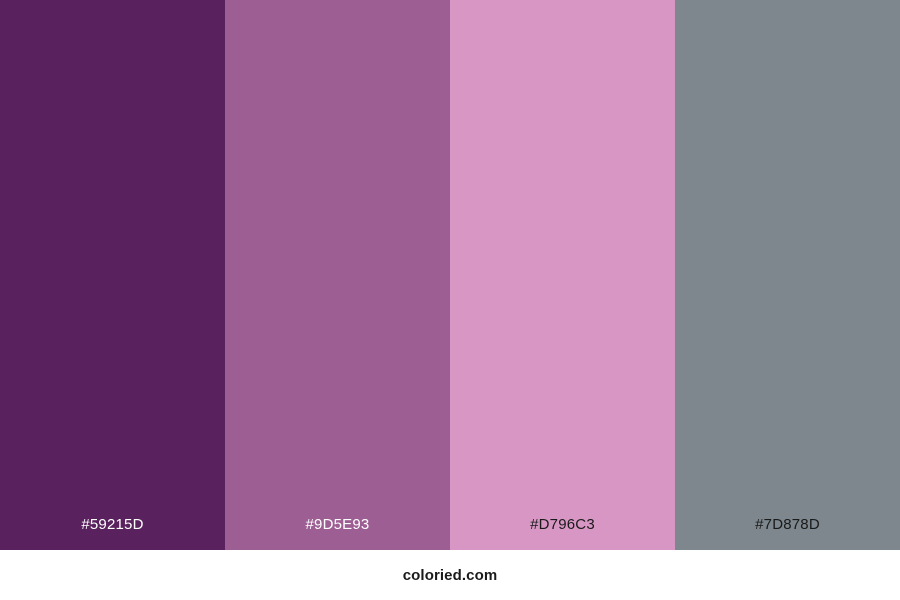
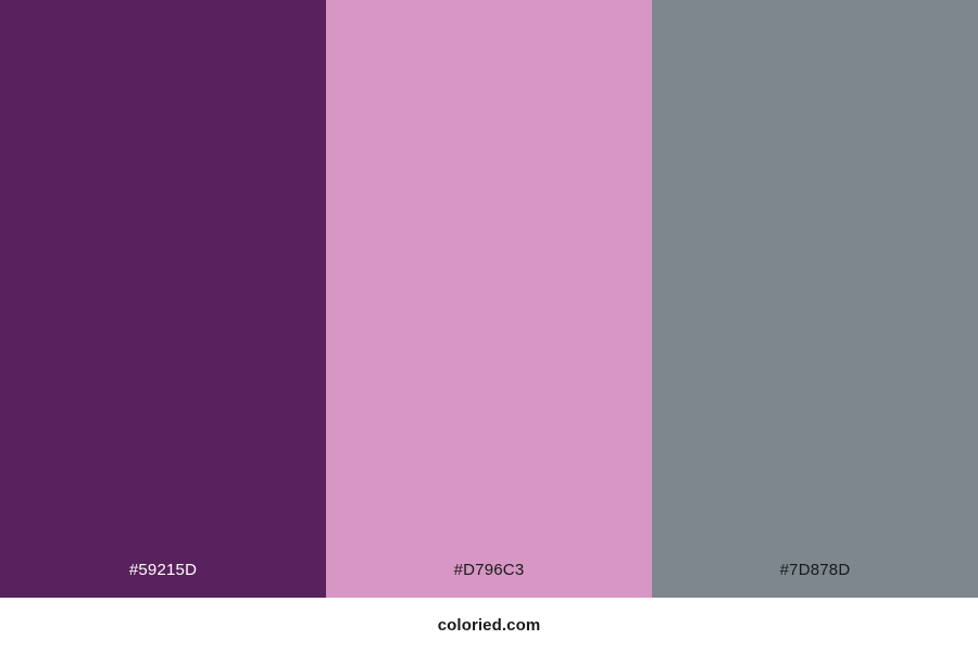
  #59215D
- #9D5E93
  #D796C3
  #7D878D
  coloried.com
